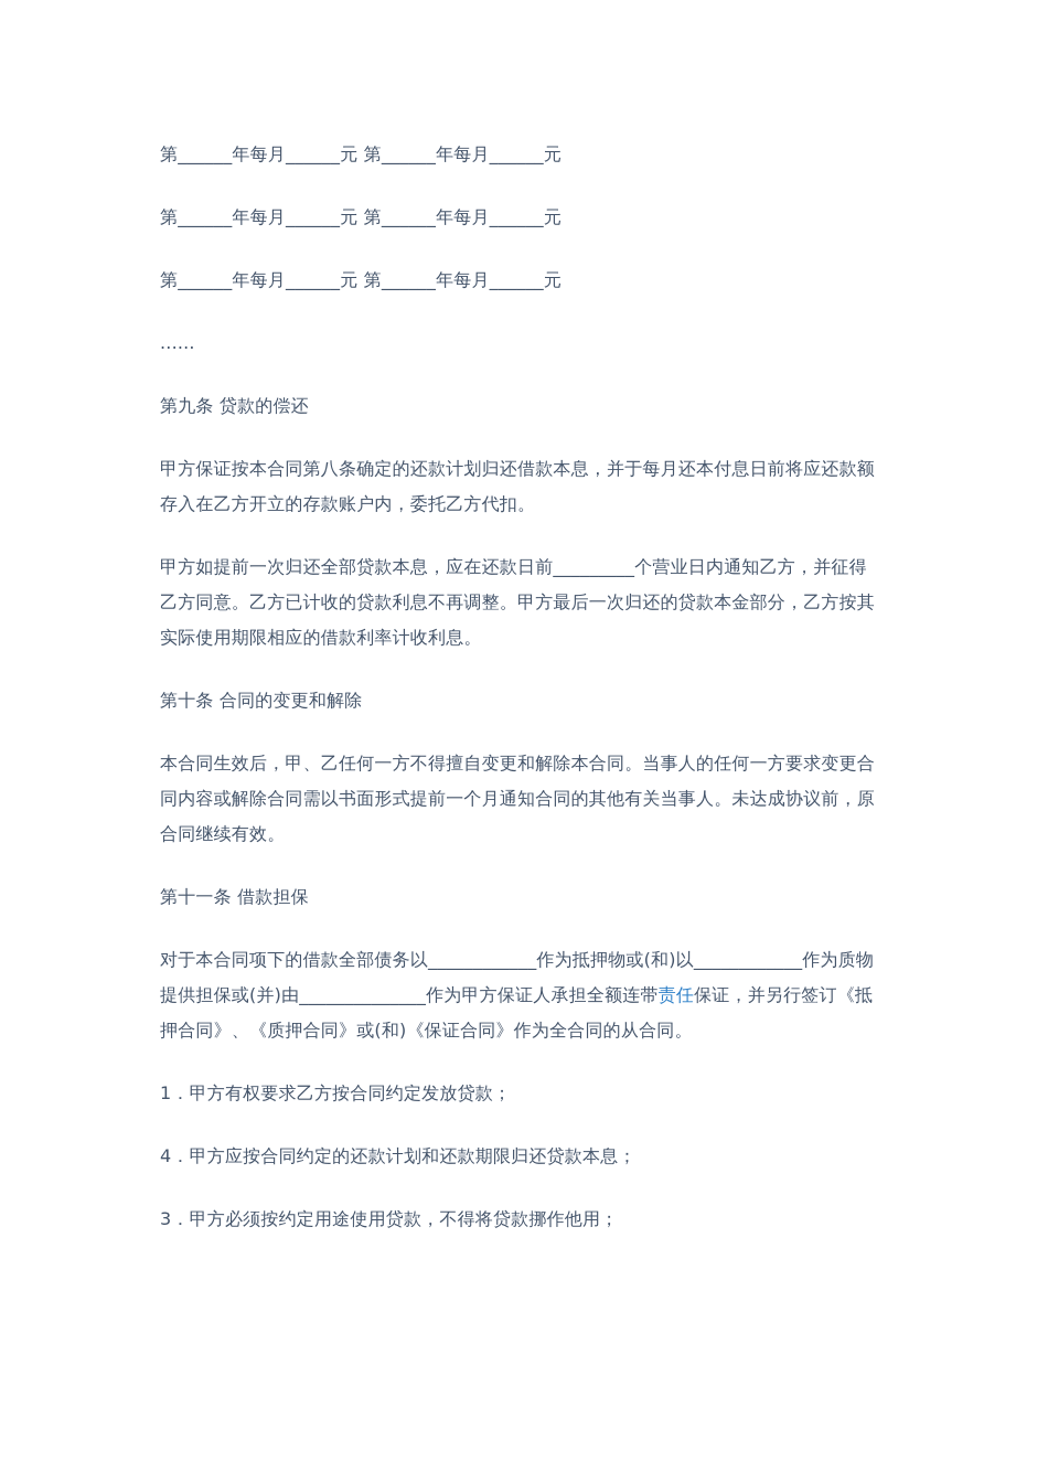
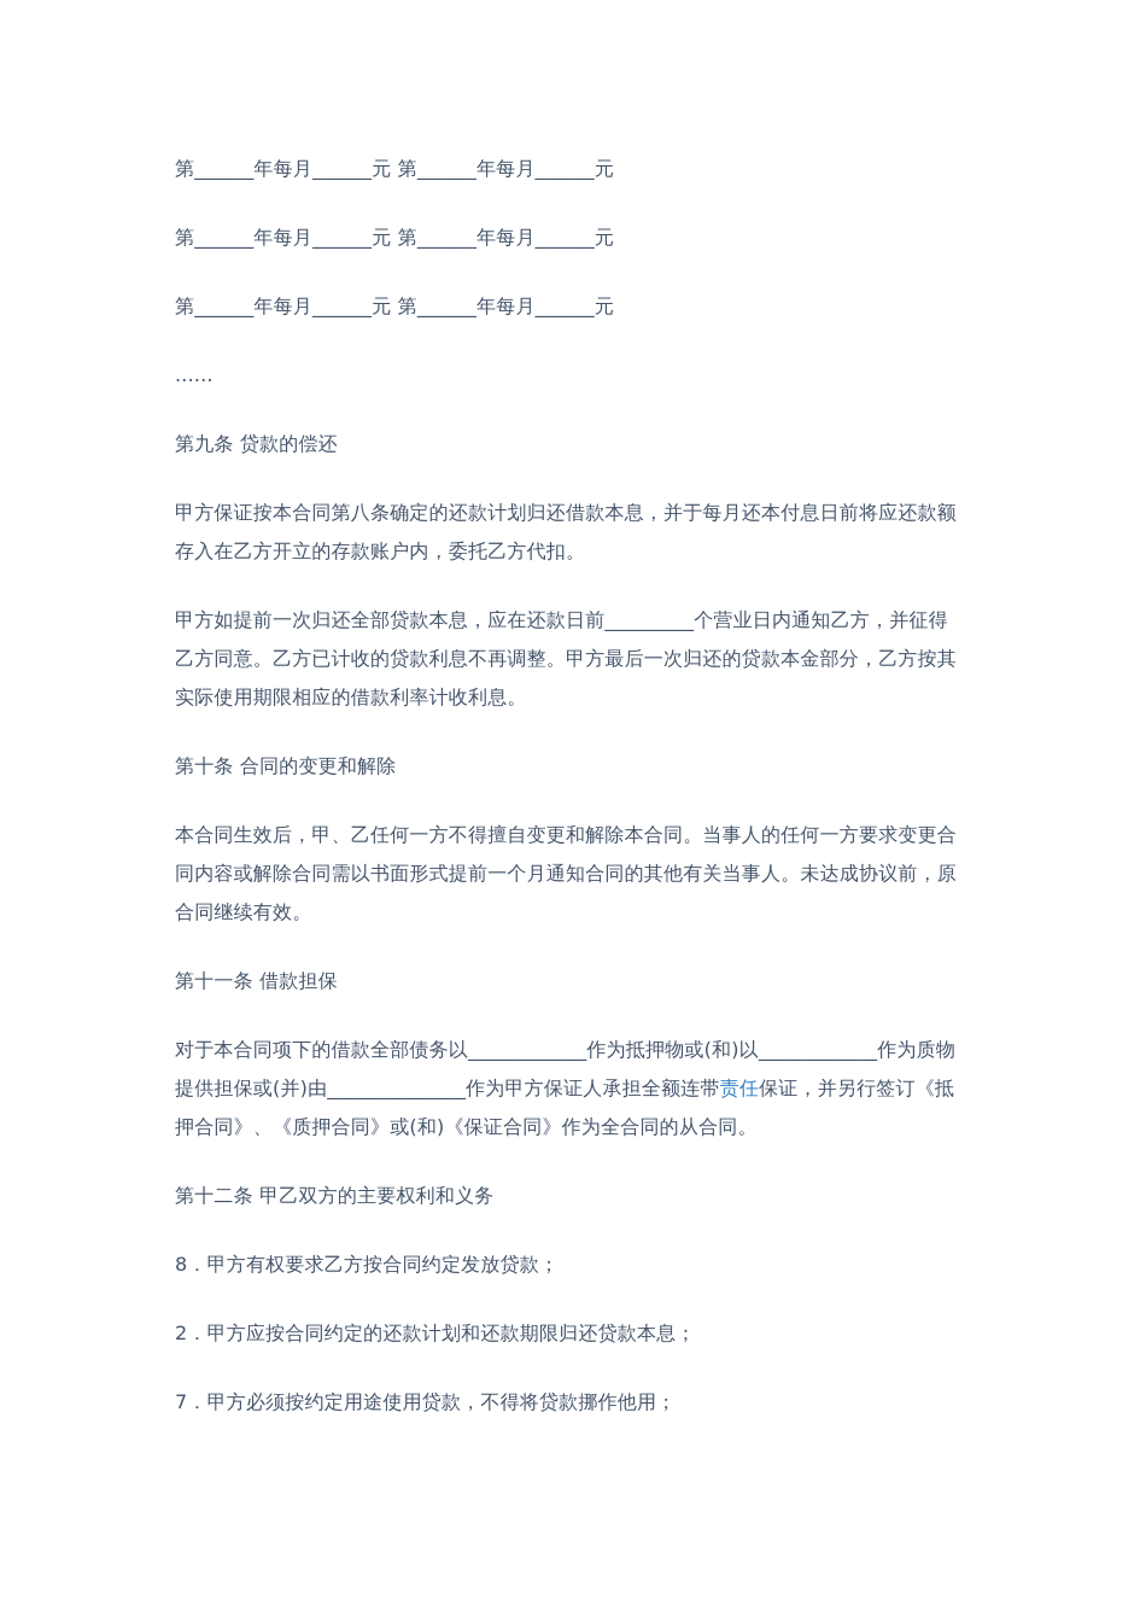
  第______年每月______元 第______年每月______元
  第______年每月______元 第______年每月______元
  第______年每月______元 第______年每月______元
  ......
  第九条 贷款的偿还
  甲方保证按本合同第八条确定的还款计划归还借款本息，并于每月还本付息日前将应还款额存入在乙方开立的存款账户内，委托乙方代扣。
  甲方如提前一次归还全部贷款本息，应在还款日前_________个营业日内通知乙方，并征得乙方同意。乙方已计收的贷款利息不再调整。甲方最后一次归还的贷款本金部分，乙方按其实际使用期限相应的借款利率计收利息。
  第十条 合同的变更和解除
  本合同生效后，甲、乙任何一方不得擅自变更和解除本合同。当事人的任何一方要求变更合同内容或解除合同需以书面形式提前一个月通知合同的其他有关当事人。未达成协议前，原合同继续有效。
  第十一条 借款担保
  对于本合同项下的借款全部债务以____________作为抵押物或(和)以____________作为质物提供担保或(并)由______________作为甲方保证人承担全额连带责任保证，并另行签订《抵押合同》、《质押合同》或(和)《保证合同》作为全合同的从合同。
+ 第十二条 甲乙双方的主要权利和义务
- 1．甲方有权要求乙方按合同约定发放贷款；
+ 8．甲方有权要求乙方按合同约定发放贷款；
- 4．甲方应按合同约定的还款计划和还款期限归还贷款本息；
+ 2．甲方应按合同约定的还款计划和还款期限归还贷款本息；
- 3．甲方必须按约定用途使用贷款，不得将贷款挪作他用；
+ 7．甲方必须按约定用途使用贷款，不得将贷款挪作他用；
